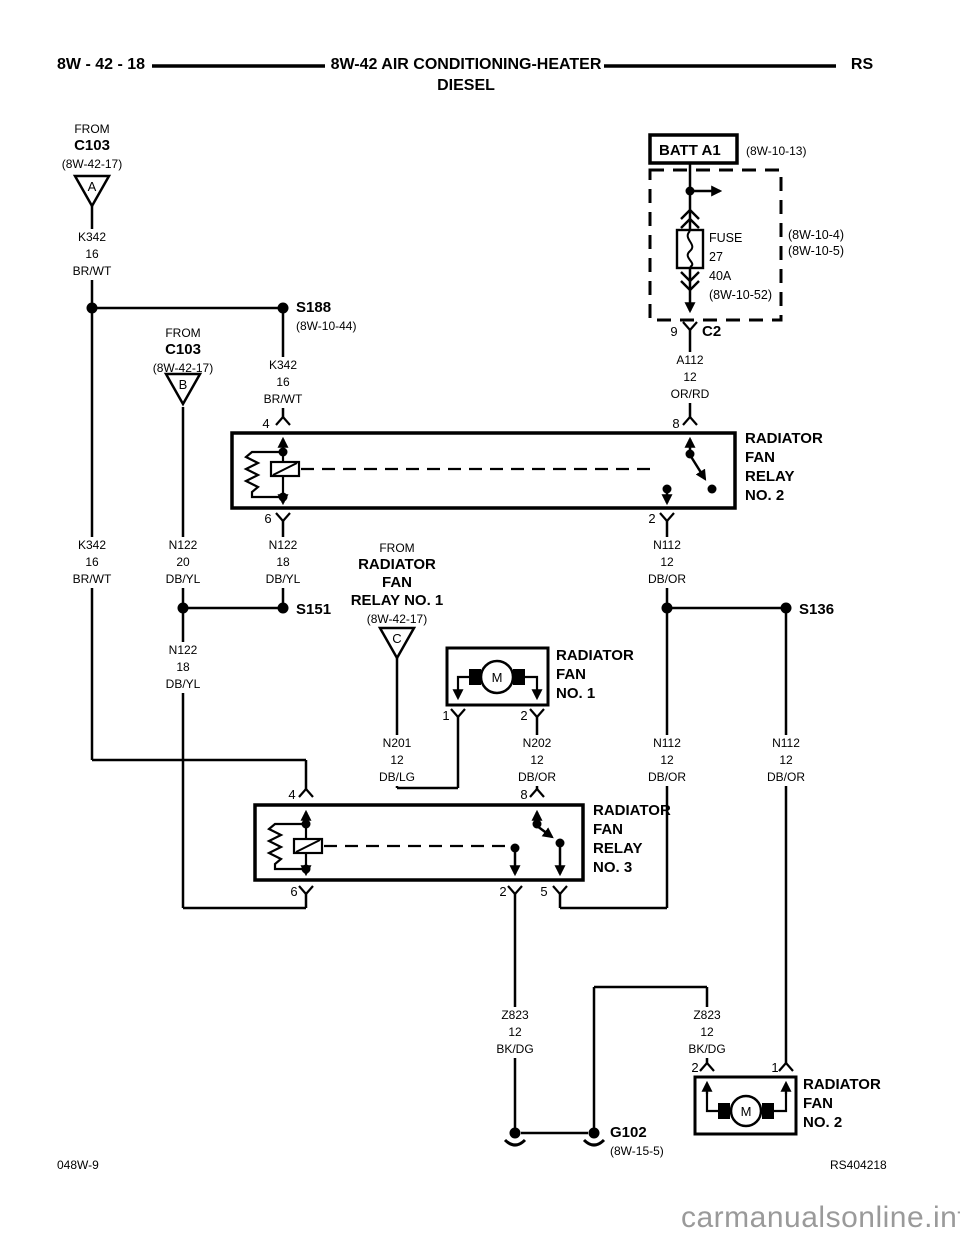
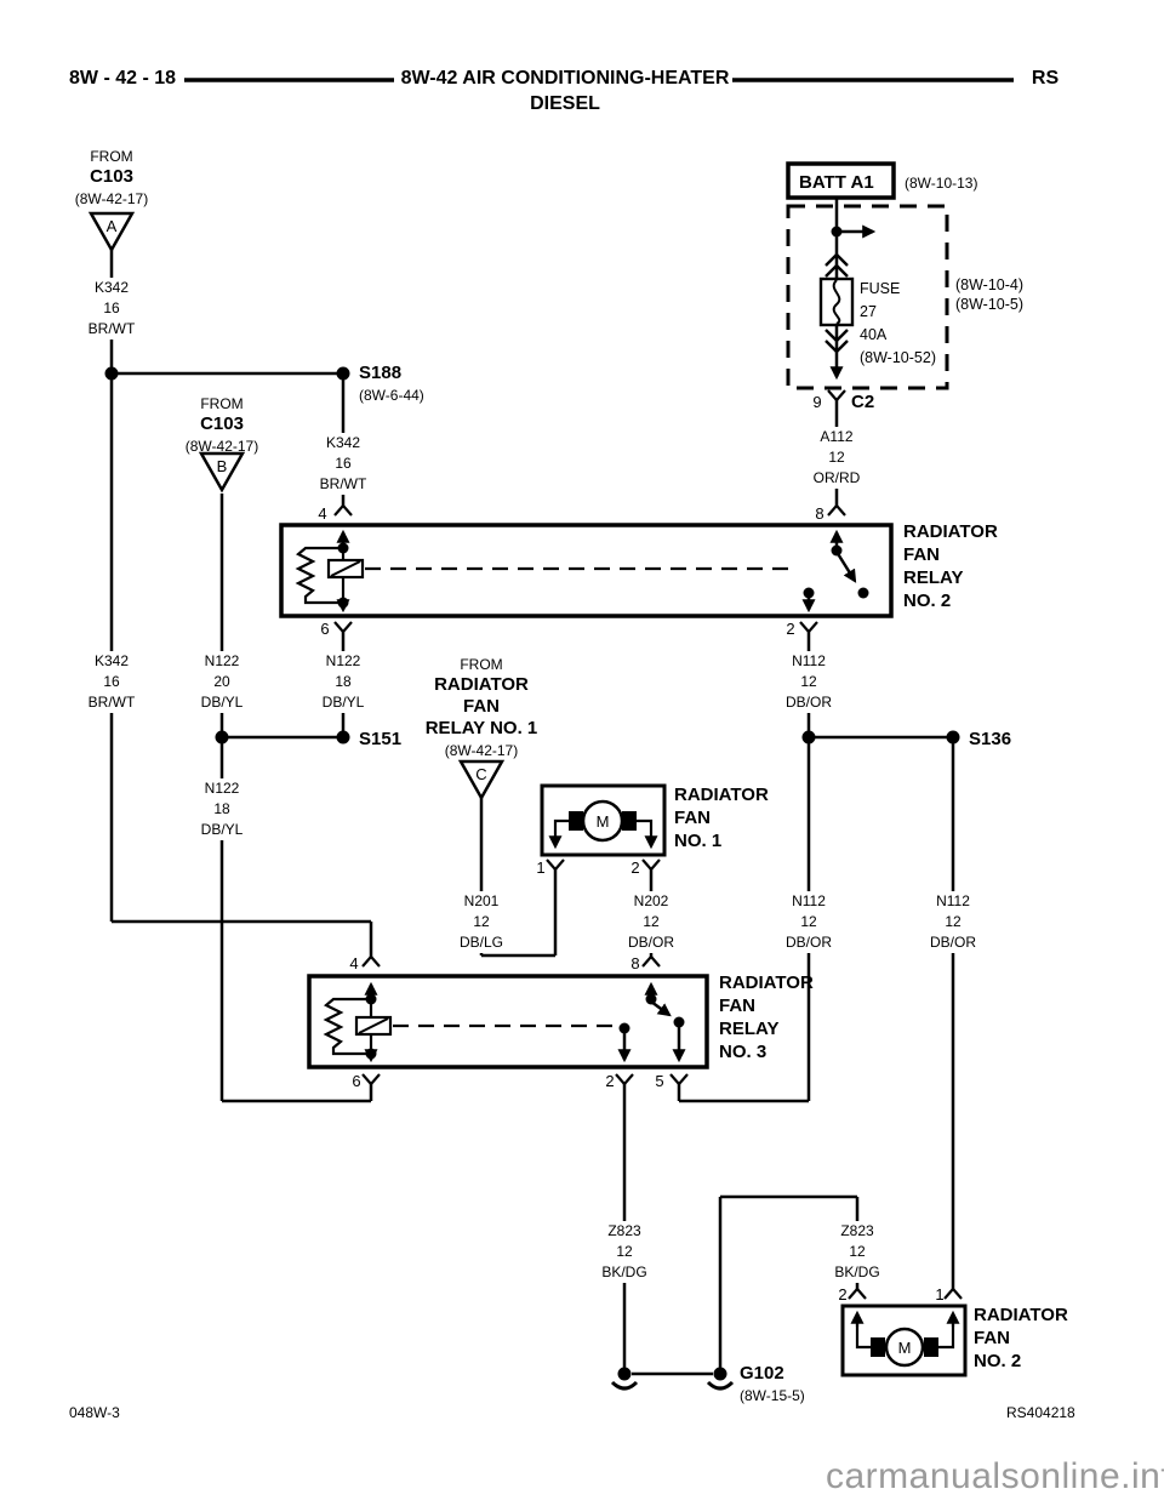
  8W - 42 - 18
  8W-42 AIR CONDITIONING-HEATER
  DIESEL
  RS
  FROM
  C103
  (8W-42-17)
  A
  FROM
  C103
  (8W-42-17)
  B
  FROM
  RADIATOR
  FAN
  RELAY NO. 1
  (8W-42-17)
  C
  K342
  16
  BR/WT
  K342
  16
  BR/WT
  A112
  12
  OR/RD
  K342
  16
  BR/WT
  N122
  20
  DB/YL
  N122
  18
  DB/YL
  N112
  12
  DB/OR
  N122
  18
  DB/YL
  N201
  12
  DB/LG
  N202
  12
  DB/OR
  N112
  12
  DB/OR
  N112
  12
  DB/OR
  Z823
  12
  BK/DG
  Z823
  12
  BK/DG
  S188
- (8W-10-44)
+ (8W-6-44)
  S151
  S136
  G102
  (8W-15-5)
  BATT A1
  (8W-10-13)
  (8W-10-4)
  (8W-10-5)
  FUSE
  27
  40A
  (8W-10-52)
  9
  C2
  RADIATOR
  FAN
  RELAY
  NO. 2
  4
  8
  6
  2
  RADIATOR
  FAN
  RELAY
  NO. 3
  4
  8
  6
  2
  5
  RADIATOR
  FAN
  NO. 1
  M
  1
  2
  RADIATOR
  FAN
  NO. 2
  M
  2
  1
- 048W-9
+ 048W-3
  RS404218
  carmanualsonline.in
